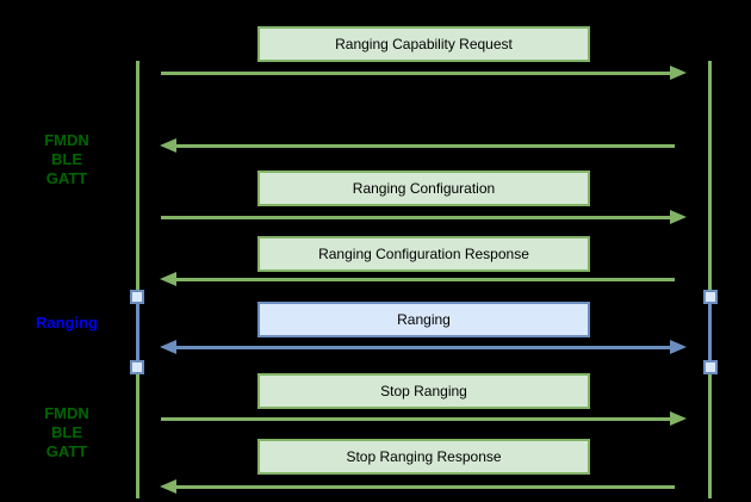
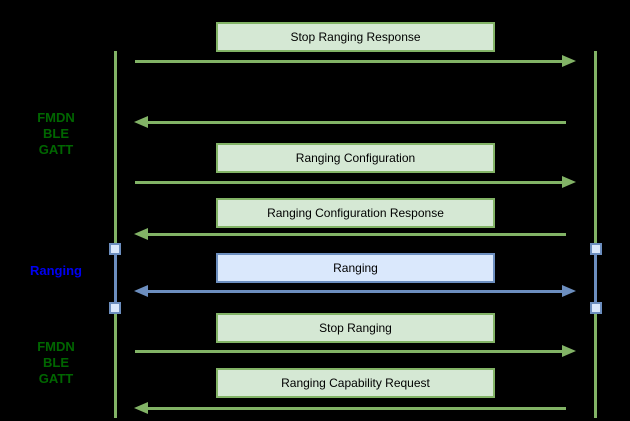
  FMDN
  BLE
  GATT
  Ranging
  FMDN
  BLE
  GATT
- Ranging Capability Request
+ Stop Ranging Response
  Ranging Configuration
  Ranging Configuration Response
  Ranging
  Stop Ranging
- Stop Ranging Response
+ Ranging Capability Request
